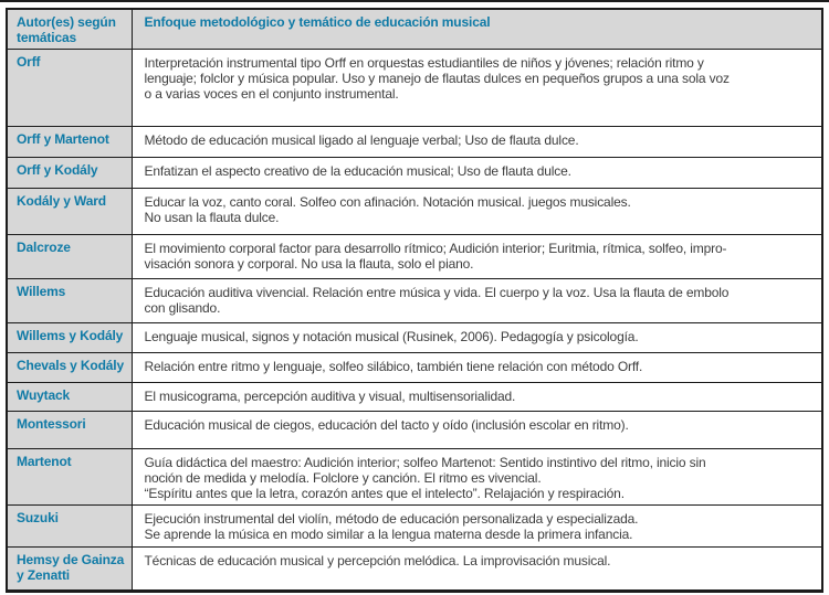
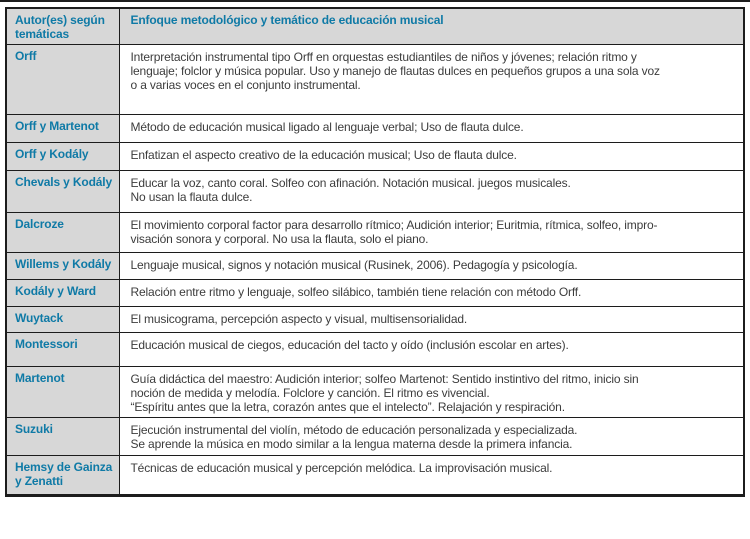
  Autor(es) según temáticas	Enfoque metodológico y temático de educación musical
  Orff	Interpretación instrumental tipo Orff en orquestas estudiantiles de niños y jóvenes; relación ritmo y lenguaje; folclor y música popular. Uso y manejo de flautas dulces en pequeños grupos a una sola voz o a varias voces en el conjunto instrumental.
  Orff y Martenot	Método de educación musical ligado al lenguaje verbal; Uso de flauta dulce.
  Orff y Kodály	Enfatizan el aspecto creativo de la educación musical; Uso de flauta dulce.
- Kodály y Ward	Educar la voz, canto coral. Solfeo con afinación. Notación musical. juegos musicales. No usan la flauta dulce.
+ Chevals y Kodály	Educar la voz, canto coral. Solfeo con afinación. Notación musical. juegos musicales. No usan la flauta dulce.
  Dalcroze	El movimiento corporal factor para desarrollo rítmico; Audición interior; Euritmia, rítmica, solfeo, impro- visación sonora y corporal. No usa la flauta, solo el piano.
- Willems	Educación auditiva vivencial. Relación entre música y vida. El cuerpo y la voz. Usa la flauta de embolo con glisando.
  Willems y Kodály	Lenguaje musical, signos y notación musical (Rusinek, 2006). Pedagogía y psicología.
- Chevals y Kodály	Relación entre ritmo y lenguaje, solfeo silábico, también tiene relación con método Orff.
+ Kodály y Ward	Relación entre ritmo y lenguaje, solfeo silábico, también tiene relación con método Orff.
- Wuytack	El musicograma, percepción auditiva y visual, multisensorialidad.
+ Wuytack	El musicograma, percepción aspecto y visual, multisensorialidad.
- Montessori	Educación musical de ciegos, educación del tacto y oído (inclusión escolar en ritmo).
+ Montessori	Educación musical de ciegos, educación del tacto y oído (inclusión escolar en artes).
  Martenot	Guía didáctica del maestro: Audición interior; solfeo Martenot: Sentido instintivo del ritmo, inicio sin noción de medida y melodía. Folclore y canción. El ritmo es vivencial. “Espíritu antes que la letra, corazón antes que el intelecto”. Relajación y respiración.
  Suzuki	Ejecución instrumental del violín, método de educación personalizada y especializada. Se aprende la música en modo similar a la lengua materna desde la primera infancia.
  Hemsy de Gainza y Zenatti	Técnicas de educación musical y percepción melódica. La improvisación musical.
